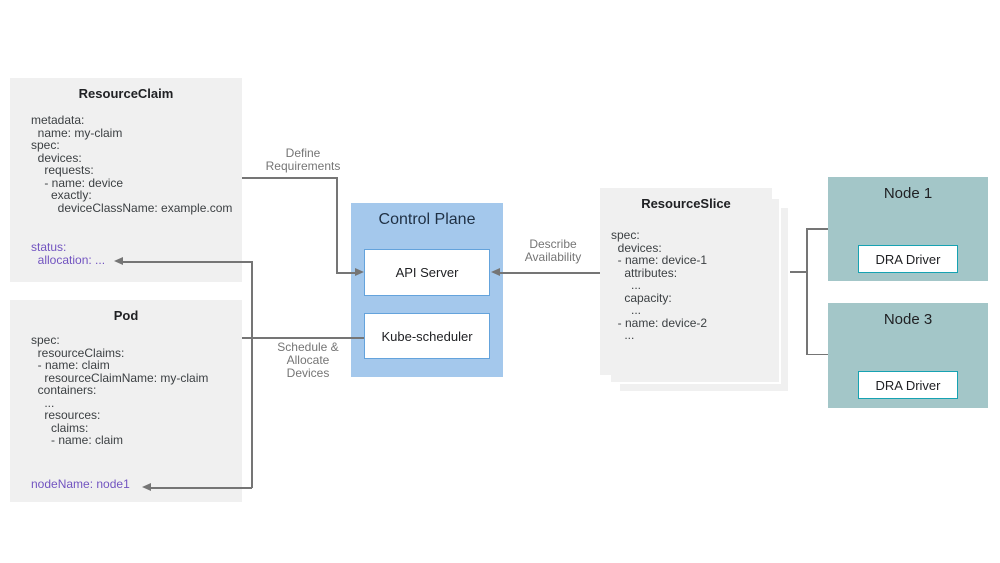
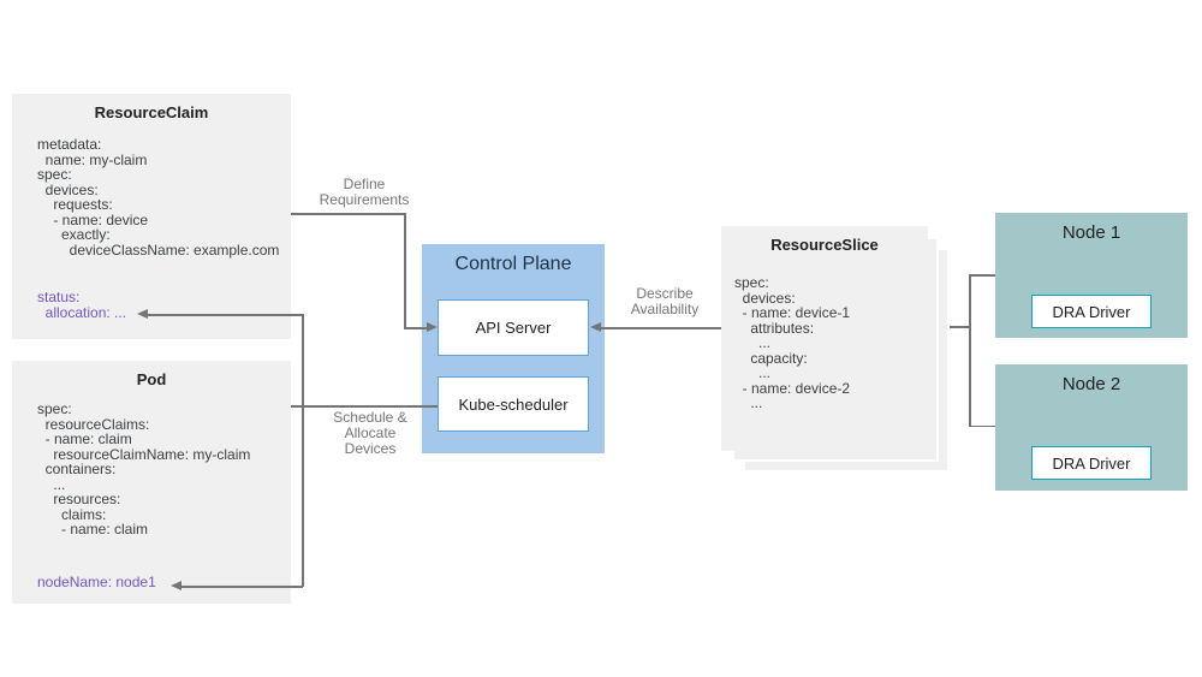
  ResourceClaim
  metadata:
  name: my-claim
  spec:
  devices:
  requests:
  - name: device
  exactly:
  deviceClassName: example.com
  status:
  allocation: ...
  Pod
  spec:
  resourceClaims:
  - name: claim
  resourceClaimName: my-claim
  containers:
  ...
  resources:
  claims:
  - name: claim
  nodeName: node1
  Control Plane
  API Server
  Kube-scheduler
  ResourceSlice
  spec:
  devices:
  - name: device-1
  attributes:
  ...
  capacity:
  ...
  - name: device-2
  ...
  Node 1
  DRA Driver
- Node 3
+ Node 2
  DRA Driver
  Define
  Requirements
  Describe
  Availability
  Schedule &
  Allocate
  Devices
